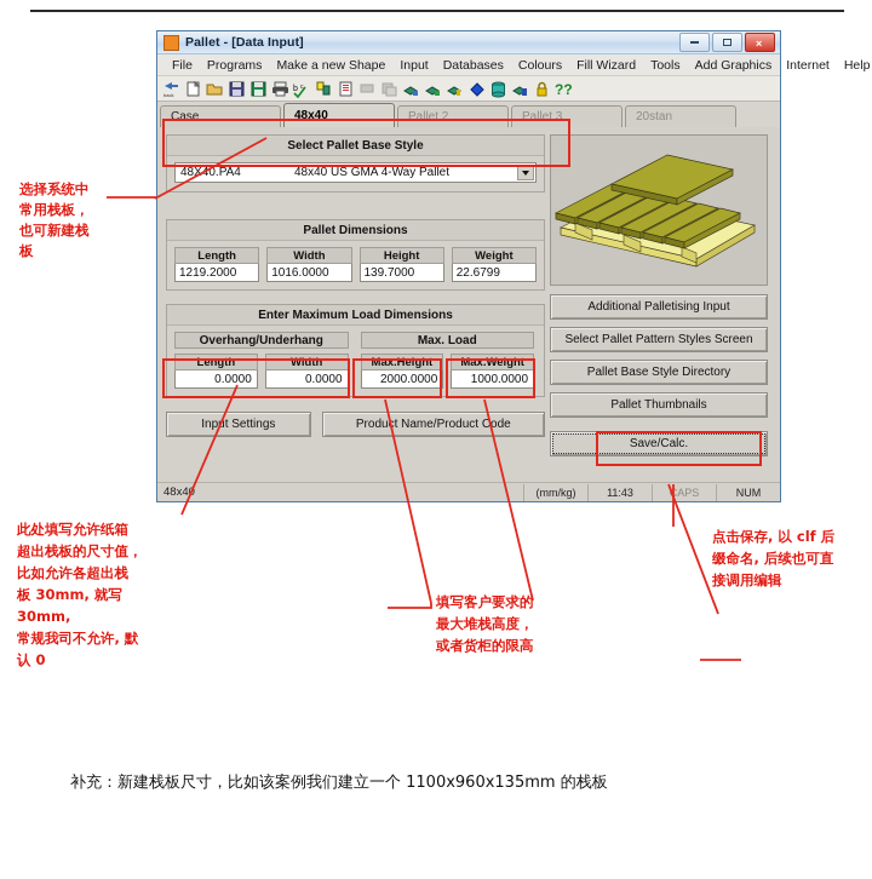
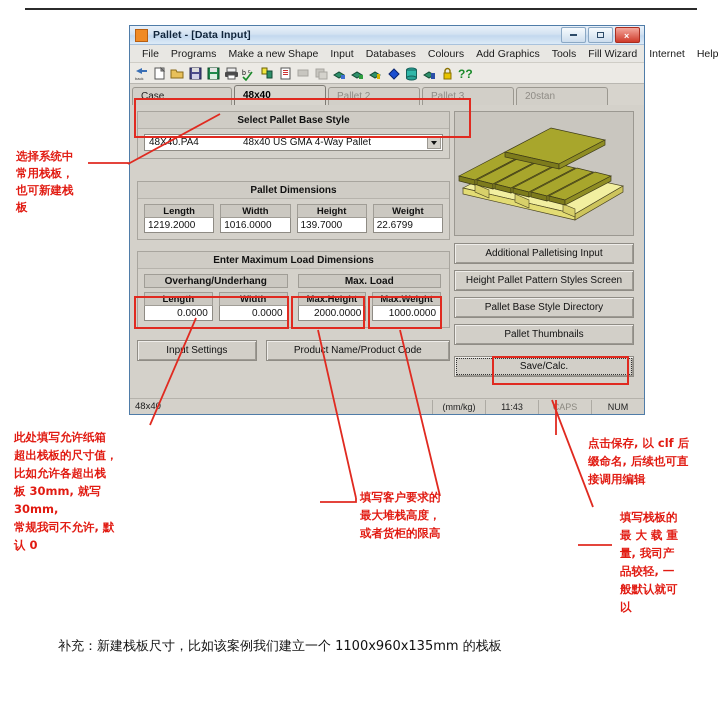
  Pallet - [Data Input]
  ×
  File
  Programs
  Make a new Shape
  Input
  Databases
  Colours
- Fill Wizard
+ Add Graphics
  Tools
- Add Graphics
+ Fill Wizard
  Internet
  Help
  ??
  Case
  48x40
  Pallet 2
  Pallet 3
  20stan
  Select Pallet Base Style
  48X40.PA4
  48x40 US GMA 4-Way Pallet
  Pallet Dimensions
  Length
  1219.2000
  Width
  1016.0000
  Height
  139.7000
  Weight
  22.6799
  Enter Maximum Load Dimensions
  Overhang/Underhang
  Length
  0.0000
  Width
  0.0000
  Max. Load
  Max.Height
  2000.0000
  Max.Weight
  1000.0000
  Inpt Settings
  Produt Name/Product Code
  Additional Palletising Input
- Select Pallet Pattern Styles Screen
+ Height Pallet Pattern Styles Screen
  Pallet Base Style Directory
  Pallet Thumbnails
  Save/Calc.
  48x4
  (mm/kg)
  11:43
  APS
  NUM
  选择系统中
  常用栈板，
  也可新建栈
  板
  此处填写允许纸箱
  超出栈板的尺寸值，
  比如允许各超出栈
  板 30mm, 就写 30mm,
  常规我司不允许, 默
  认 0
  填写客户要求的
  最大堆栈高度，
  或者货柜的限高
  点击保存, 以 clf 后
  缀命名, 后续也可直
  接调用编辑
+ 填写栈板的
+ 最 大 载 重
+ 量, 我司产
+ 品较轻, 一
+ 般默认就可
+ 以
  补充：新建栈板尺寸，比如该案例我们建立一个 1100x960x135mm 的栈板
